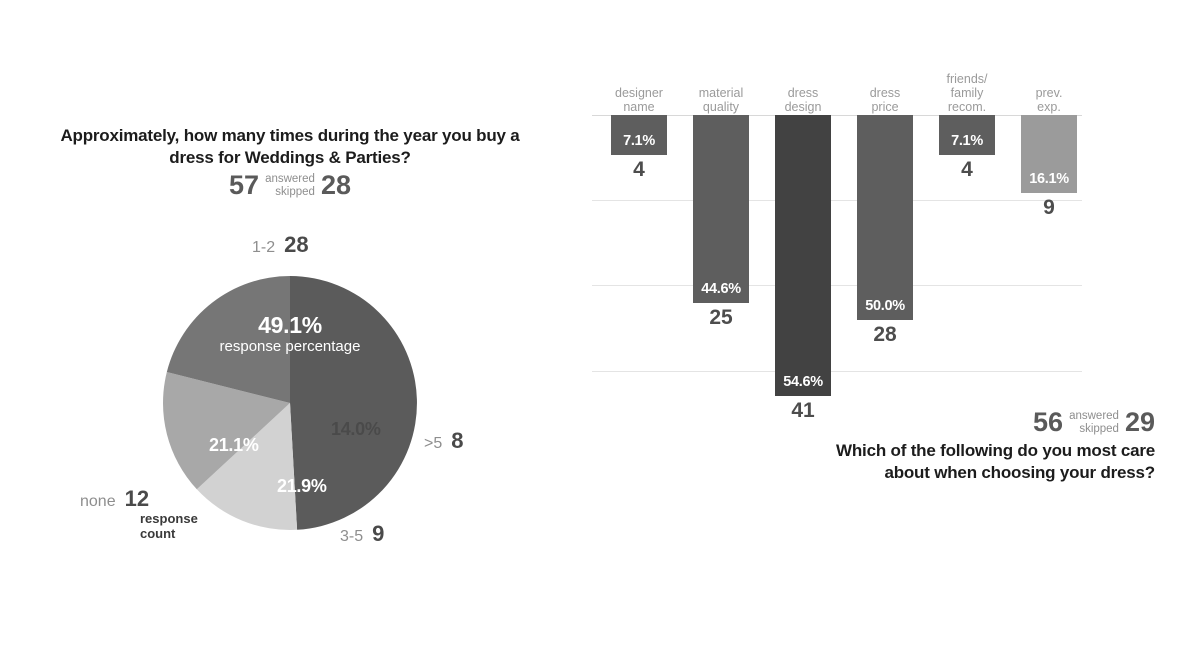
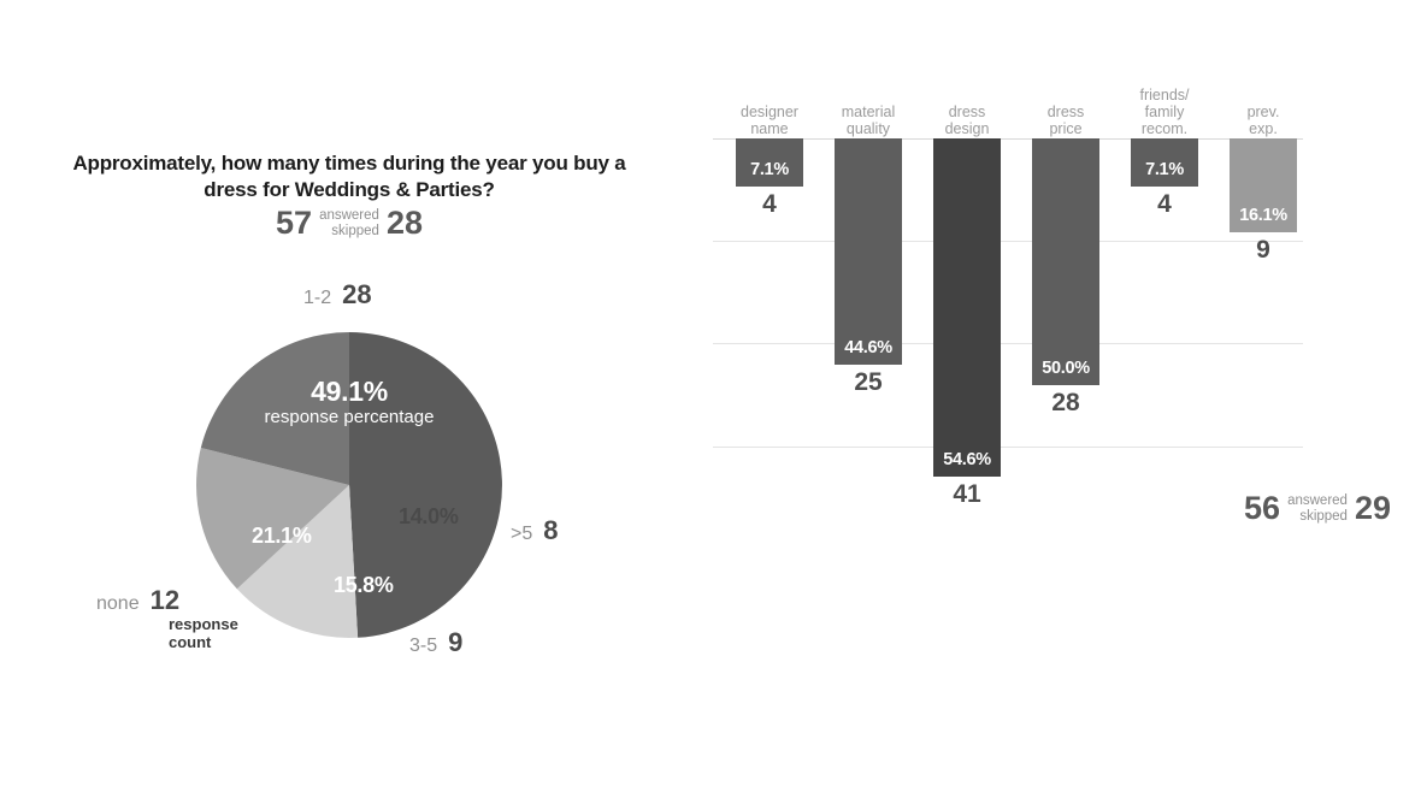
  Approximately, how many times during the year you buy a dress for Weddings & Parties?
  57
  answered
  skipped
  28
  1-2
  28
  >5
  8
  3-5
  9
  none
  12
  response
  count
  49.1%
  response percentage
  21.1%
- 21.9%
+ 15.8%
  designer
  name
  7.1%
  4
  material
  quality
  44.6%
  25
  dress
  design
  54.6%
  41
  dress
  price
  50.0%
  28
  friends/
  family
  recom.
  7.1%
  4
  prev.
  exp.
  16.1%
  9
  56
  answered
  skipped
  29
- Which of the following do you most care about when choosing your dress?
